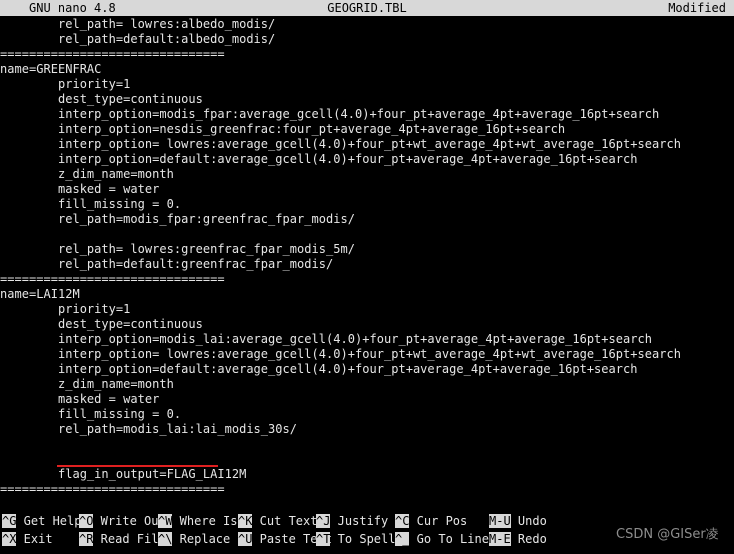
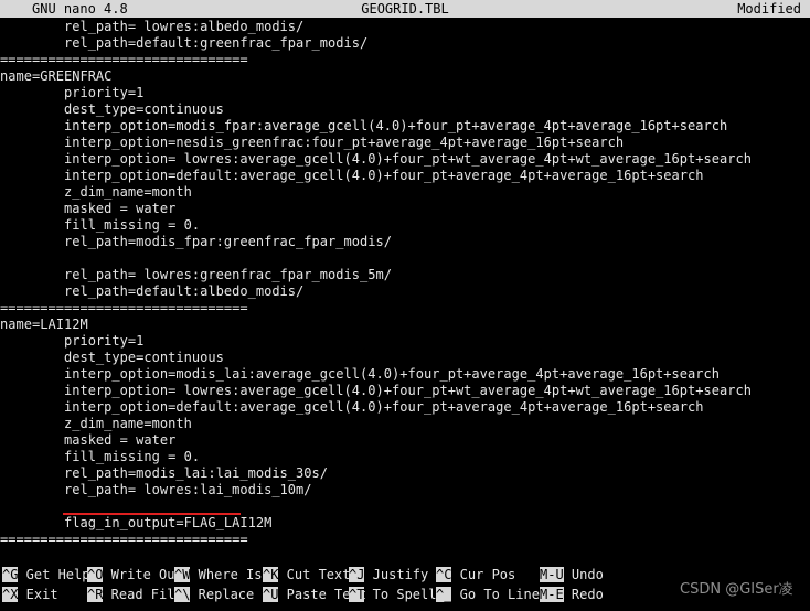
  GNU nano 4.8
  GEOGRID.TBL
  Modified
  rel_path= lowres:albedo_modis/
- rel_path=default:albedo_modis/
+ rel_path=default:greenfrac_fpar_modis/
  ===============================
  name=GREENFRAC
  priority=1
  dest_type=continuous
  interp_option=modis_fpar:average_gcell(4.0)+four_pt+average_4pt+average_16pt+search
  interp_option=nesdis_greenfrac:four_pt+average_4pt+average_16pt+search
  interp_option= lowres:average_gcell(4.0)+four_pt+wt_average_4pt+wt_average_16pt+search
  interp_option=default:average_gcell(4.0)+four_pt+average_4pt+average_16pt+search
  z_dim_name=month
  masked = water
  fill_missing = 0.
  rel_path=modis_fpar:greenfrac_fpar_modis/
  rel_path= lowres:greenfrac_fpar_modis_5m/
- rel_path=default:greenfrac_fpar_modis/
+ rel_path=default:albedo_modis/
  ===============================
  name=LAI12M
  priority=1
  dest_type=continuous
  interp_option=modis_lai:average_gcell(4.0)+four_pt+average_4pt+average_16pt+search
  interp_option= lowres:average_gcell(4.0)+four_pt+wt_average_4pt+wt_average_16pt+search
  interp_option=default:average_gcell(4.0)+four_pt+average_4pt+average_16pt+search
  z_dim_name=month
  masked = water
  fill_missing = 0.
  rel_path=modis_lai:lai_modis_30s/
+ rel_path= lowres:lai_modis_10m/
  flag_in_output=FLAG_LAI12M
  ===============================
  ^G Get Help
  ^X Exit
  ^O Write Ou
  ^R Read Fil
  ^W Where Is
  ^\ Replace
  ^K Cut Text
  ^U Paste Te
  ^J Justify
  ^T To Spell
  ^C Cur Pos
  ^_ Go To Line
  M-U Undo
  M-E Redo
  CSDN @GISer凌
